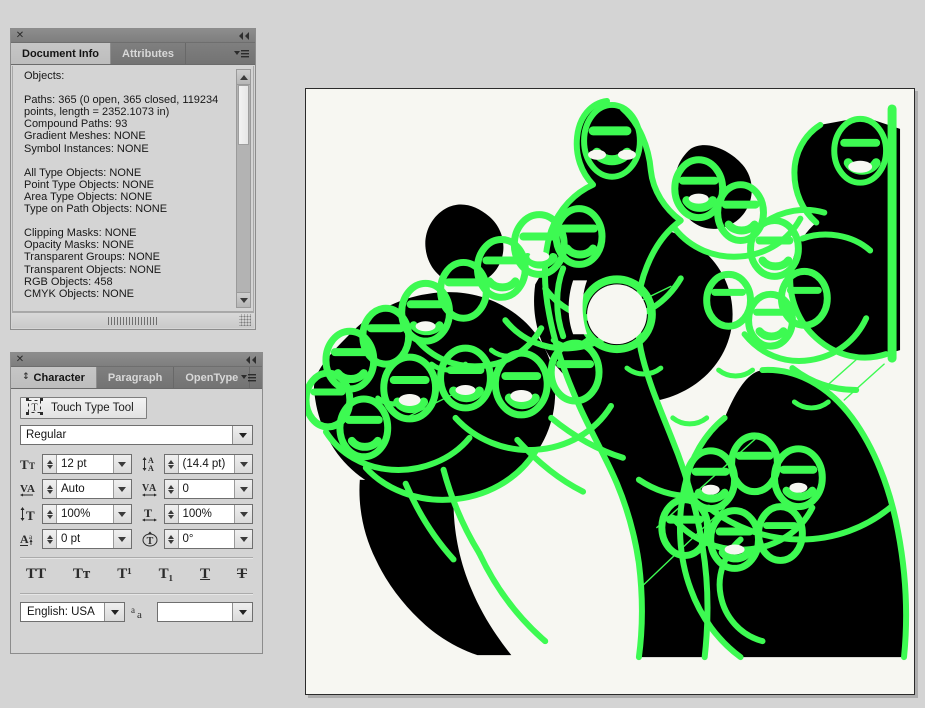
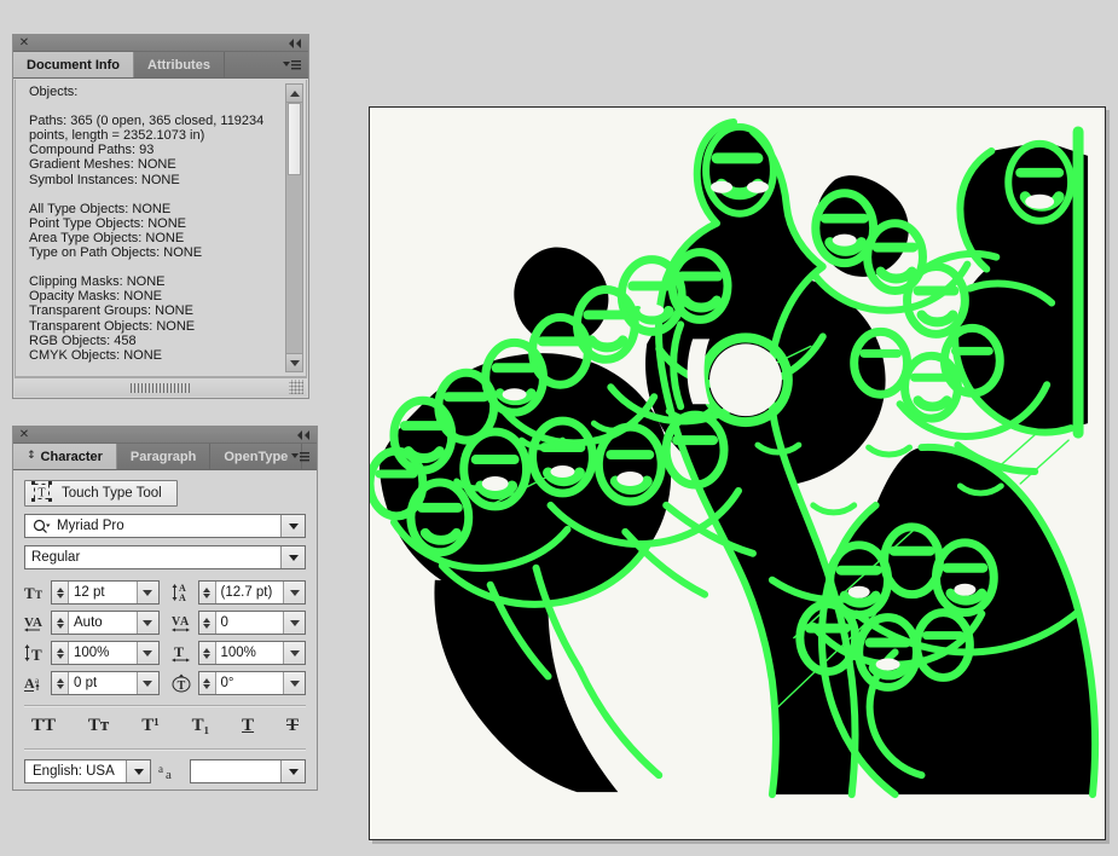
  ✕
  Document Info
  Attributes
  Objects:
  Paths: 365 (0 open, 365 closed, 119234
  points, length = 2352.1073 in)
  Compound Paths: 93
  Gradient Meshes: NONE
  Symbol Instances: NONE
  All Type Objects: NONE
  Point Type Objects: NONE
  Area Type Objects: NONE
  Type on Path Objects: NONE
  Clipping Masks: NONE
  Opacity Masks: NONE
  Transparent Groups: NONE
  Transparent Objects: NONE
  RGB Objects: 458
  CMYK Objects: NONE
  ✕
  ↕
  Character
  Paragraph
  OpenType
  T
  Touch Type Tool
+ Myriad Pro
  Regular
  T
  T
  12 pt
  A
  A
- (14.4 pt)
+ (12.7 pt)
  V
  A
  Auto
  V
  A
  0
  T
  100%
  T
  100%
  A
  a
  0 pt
  T
  0°
  TT
  Tт
  T¹
  T₁
  T
  T
  English: USA
  a
  a
